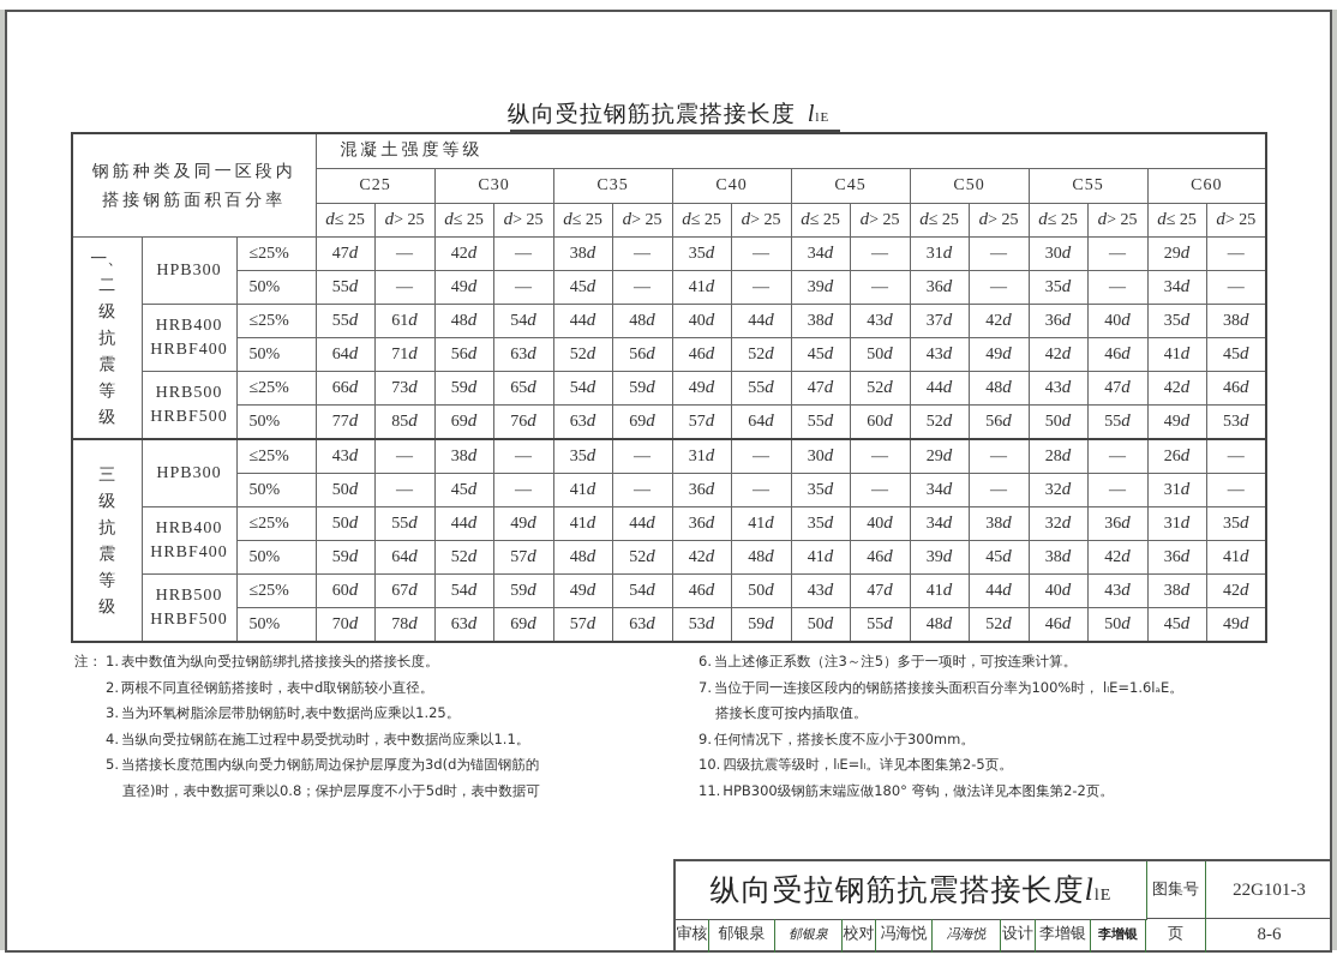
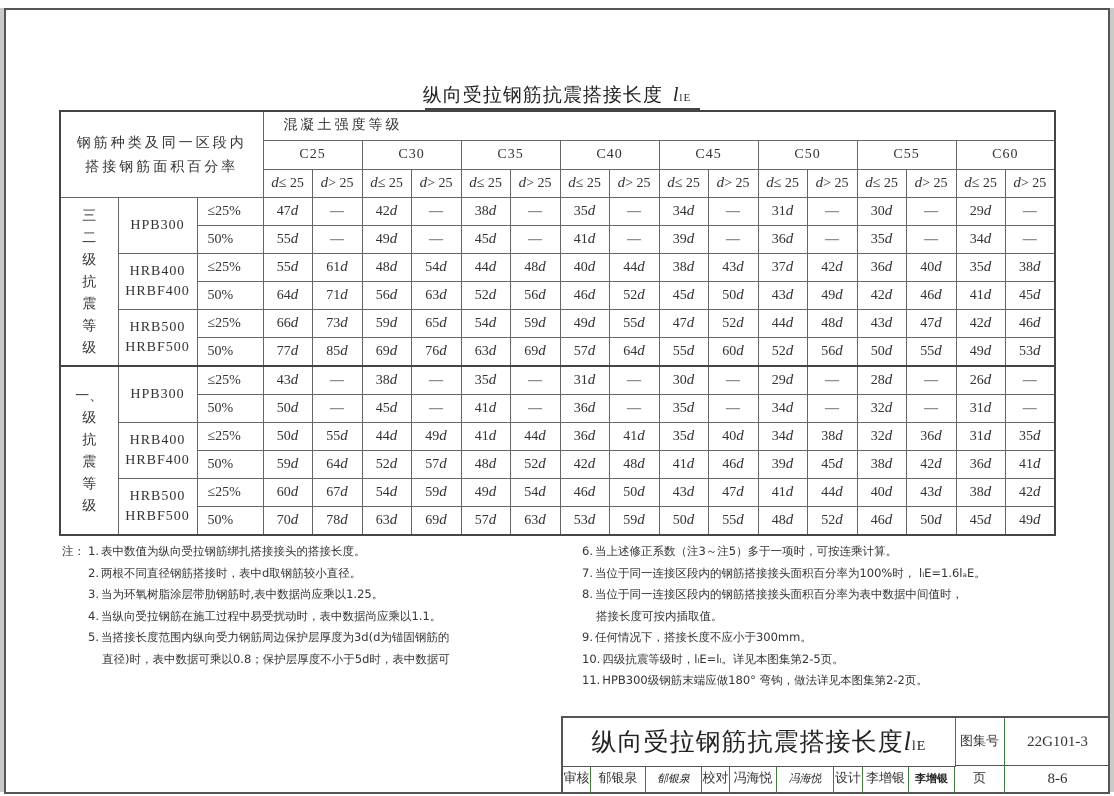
  纵向受拉钢筋抗震搭接长度 llE
  钢筋种类及同一区段内搭接钢筋面积百分率	混凝土强度等级
  C25	C30	C35	C40	C45	C50	C55	C60
  d≤ 25	d> 25	d≤ 25	d> 25	d≤ 25	d> 25	d≤ 25	d> 25	d≤ 25	d> 25	d≤ 25	d> 25	d≤ 25	d> 25	d≤ 25	d> 25
- 一、二级抗震等级	HPB300	≤25%	47d	—	42d	—	38d	—	35d	—	34d	—	31d	—	30d	—	29d	—
+ 三二级抗震等级	HPB300	≤25%	47d	—	42d	—	38d	—	35d	—	34d	—	31d	—	30d	—	29d	—
  50%	55d	—	49d	—	45d	—	41d	—	39d	—	36d	—	35d	—	34d	—
  HRB400HRBF400	≤25%	55d	61d	48d	54d	44d	48d	40d	44d	38d	43d	37d	42d	36d	40d	35d	38d
  50%	64d	71d	56d	63d	52d	56d	46d	52d	45d	50d	43d	49d	42d	46d	41d	45d
  HRB500HRBF500	≤25%	66d	73d	59d	65d	54d	59d	49d	55d	47d	52d	44d	48d	43d	47d	42d	46d
  50%	77d	85d	69d	76d	63d	69d	57d	64d	55d	60d	52d	56d	50d	55d	49d	53d
- 三级抗震等级	HPB300	≤25%	43d	—	38d	—	35d	—	31d	—	30d	—	29d	—	28d	—	26d	—
+ 一、级抗震等级	HPB300	≤25%	43d	—	38d	—	35d	—	31d	—	30d	—	29d	—	28d	—	26d	—
  50%	50d	—	45d	—	41d	—	36d	—	35d	—	34d	—	32d	—	31d	—
  HRB400HRBF400	≤25%	50d	55d	44d	49d	41d	44d	36d	41d	35d	40d	34d	38d	32d	36d	31d	35d
  50%	59d	64d	52d	57d	48d	52d	42d	48d	41d	46d	39d	45d	38d	42d	36d	41d
  HRB500HRBF500	≤25%	60d	67d	54d	59d	49d	54d	46d	50d	43d	47d	41d	44d	40d	43d	38d	42d
  50%	70d	78d	63d	69d	57d	63d	53d	59d	50d	55d	48d	52d	46d	50d	45d	49d
  注：
  1.
  表中数值为纵向受拉钢筋绑扎搭接接头的搭接长度。
  2.
  两根不同直径钢筋搭接时，表中d取钢筋较小直径。
  3.
  当为环氧树脂涂层带肋钢筋时,表中数据尚应乘以1.25。
  4.
  当纵向受拉钢筋在施工过程中易受扰动时，表中数据尚应乘以1.1。
  5.
  当搭接长度范围内纵向受力钢筋周边保护层厚度为3d(d为锚固钢筋的
  直径)时，表中数据可乘以0.8；保护层厚度不小于5d时，表中数据可
  6.
  当上述修正系数（注3～注5）多于一项时，可按连乘计算。
  7.
  当位于同一连接区段内的钢筋搭接接头面积百分率为100%时， lₗE=1.6lₐE。
+ 8.
+ 当位于同一连接区段内的钢筋搭接接头面积百分率为表中数据中间值时，
  搭接长度可按内插取值。
  9.
  任何情况下，搭接长度不应小于300mm。
  10.
  四级抗震等级时，lₗE=lₗ。详见本图集第2-5页。
  11.
  HPB300级钢筋末端应做180° 弯钩，做法详见本图集第2-2页。
  纵向受拉钢筋抗震搭接长度llE
  图集号
  22G101-3
  审核
  郁银泉
  郁银泉
  校对
  冯海悦
  冯海悦
  设计
  李增银
  李增银
  页
  8-6
